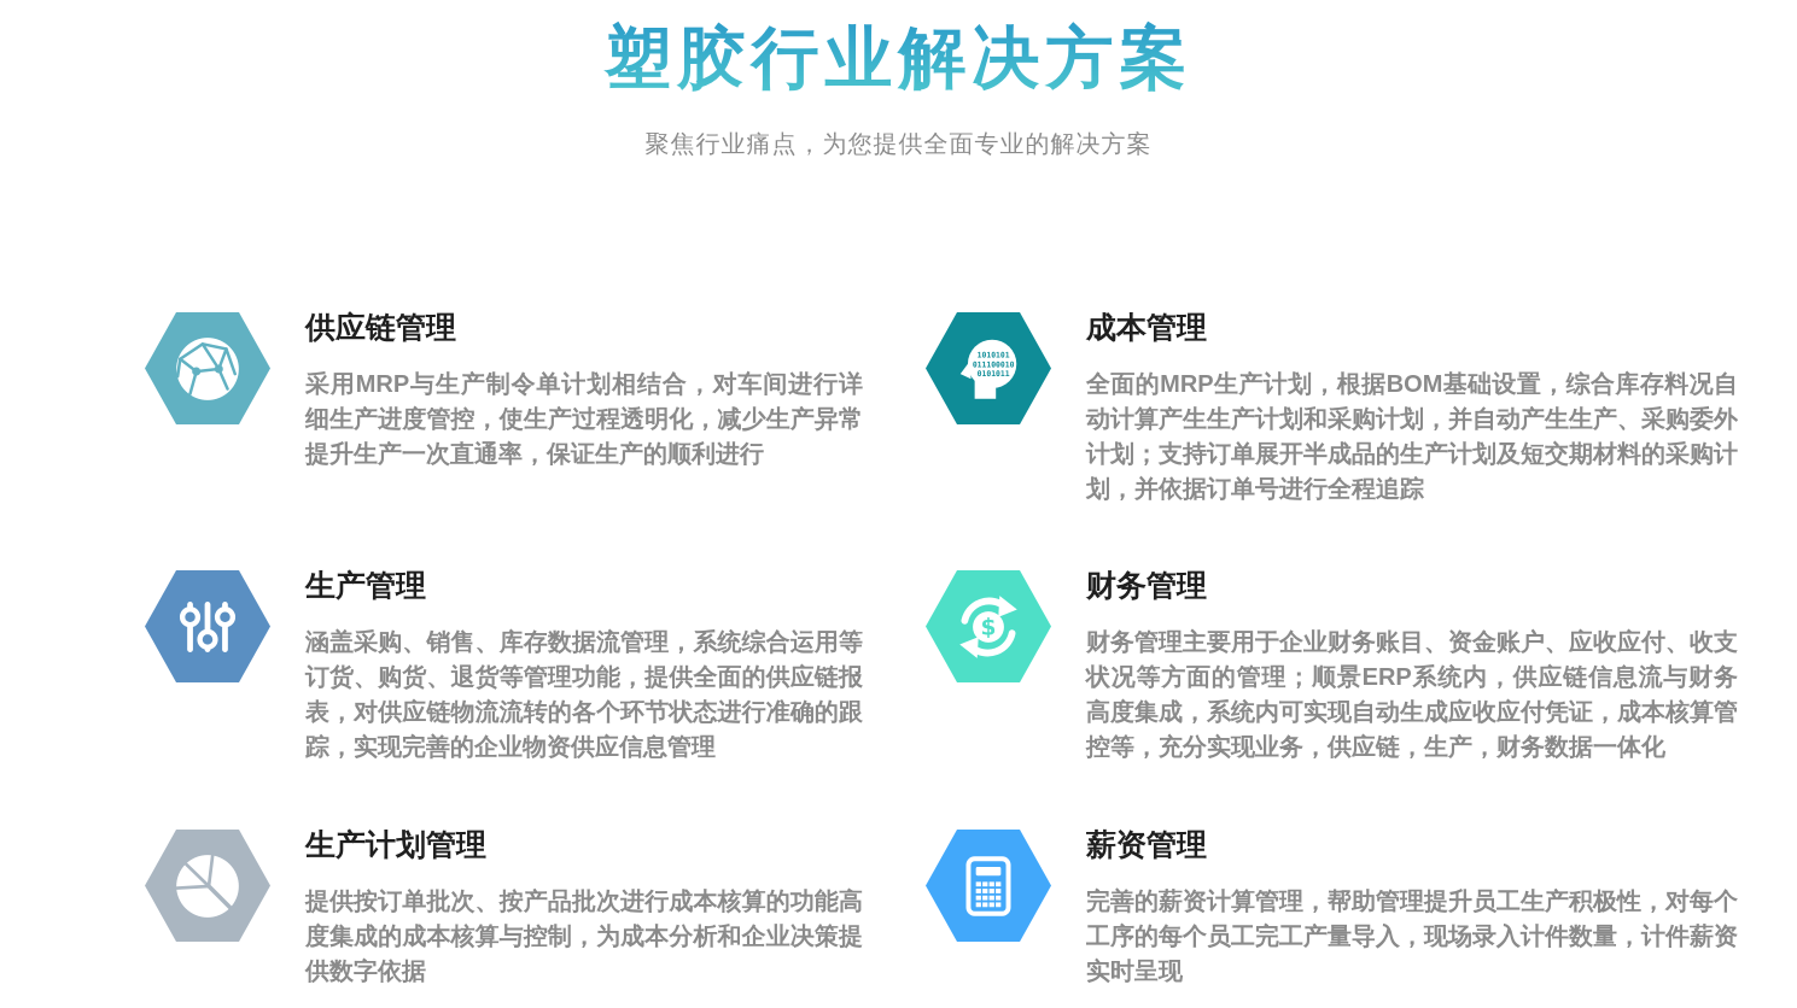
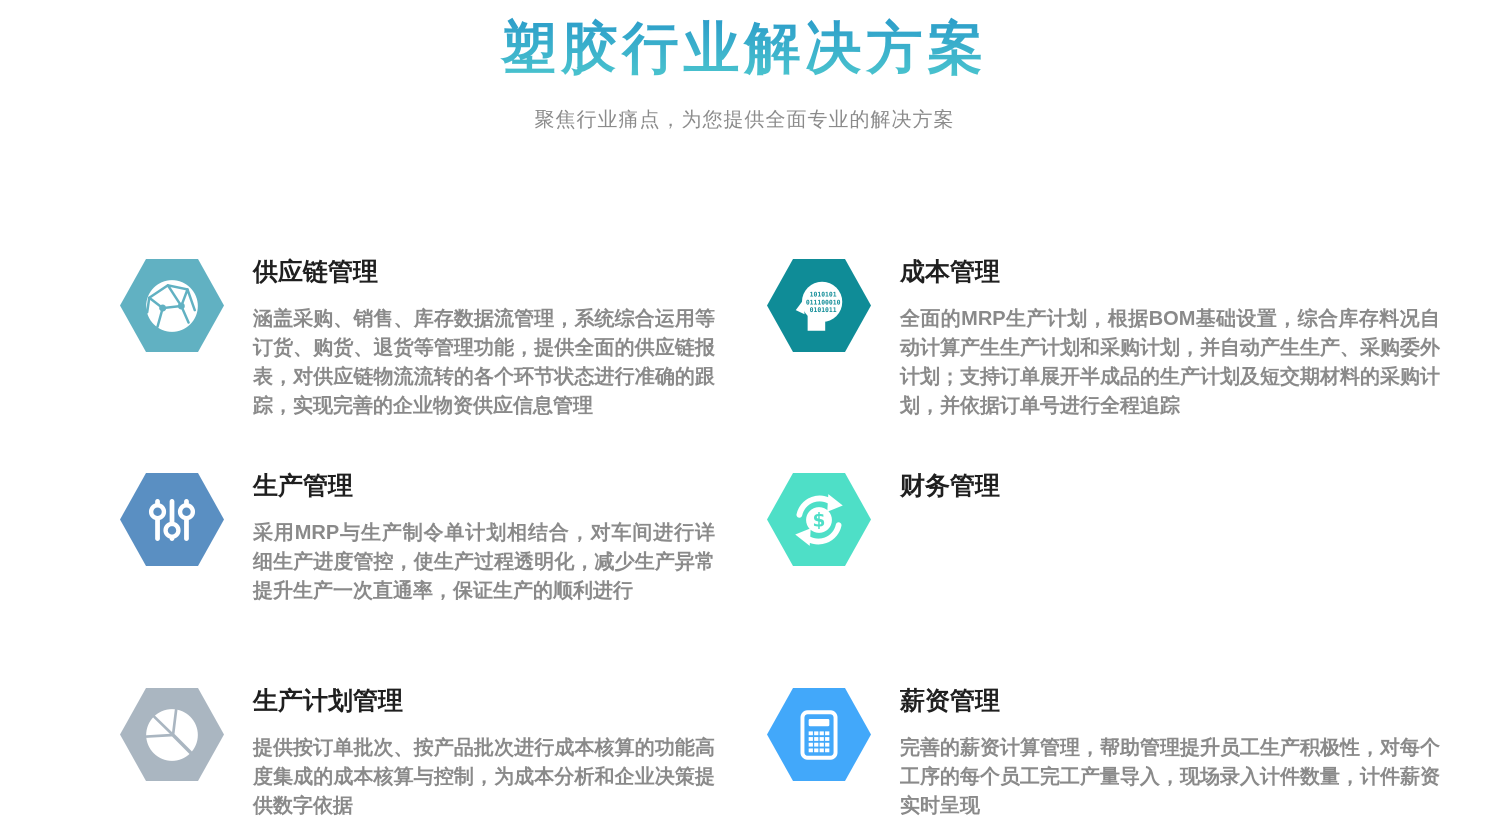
  塑胶行业解决方案
  聚焦行业痛点，为您提供全面专业的解决方案
  供应链管理
- 采用MRP与生产制令单计划相结合，对车间进行详细生产进度管控，使生产过程透明化，减少生产异常提升生产一次直通率，保证生产的顺利进行
+ 涵盖采购、销售、库存数据流管理，系统综合运用等订货、购货、退货等管理功能，提供全面的供应链报表，对供应链物流流转的各个环节状态进行准确的跟踪，实现完善的企业物资供应信息管理
  1010101
  011100010
  0101011
  成本管理
  全面的MRP生产计划，根据BOM基础设置，综合库存料况自动计算产生生产计划和采购计划，并自动产生生产、采购委外计划；支持订单展开半成品的生产计划及短交期材料的采购计划，并依据订单号进行全程追踪
  生产管理
- 涵盖采购、销售、库存数据流管理，系统综合运用等订货、购货、退货等管理功能，提供全面的供应链报表，对供应链物流流转的各个环节状态进行准确的跟踪，实现完善的企业物资供应信息管理
+ 采用MRP与生产制令单计划相结合，对车间进行详细生产进度管控，使生产过程透明化，减少生产异常提升生产一次直通率，保证生产的顺利进行
  $
  财务管理
- 财务管理主要用于企业财务账目、资金账户、应收应付、收支状况等方面的管理；顺景ERP系统内，供应链信息流与财务高度集成，系统内可实现自动生成应收应付凭证，成本核算管控等，充分实现业务，供应链，生产，财务数据一体化
  生产计划管理
  提供按订单批次、按产品批次进行成本核算的功能高度集成的成本核算与控制，为成本分析和企业决策提供数字依据
  薪资管理
  完善的薪资计算管理，帮助管理提升员工生产积极性，对每个工序的每个员工完工产量导入，现场录入计件数量，计件薪资实时呈现
